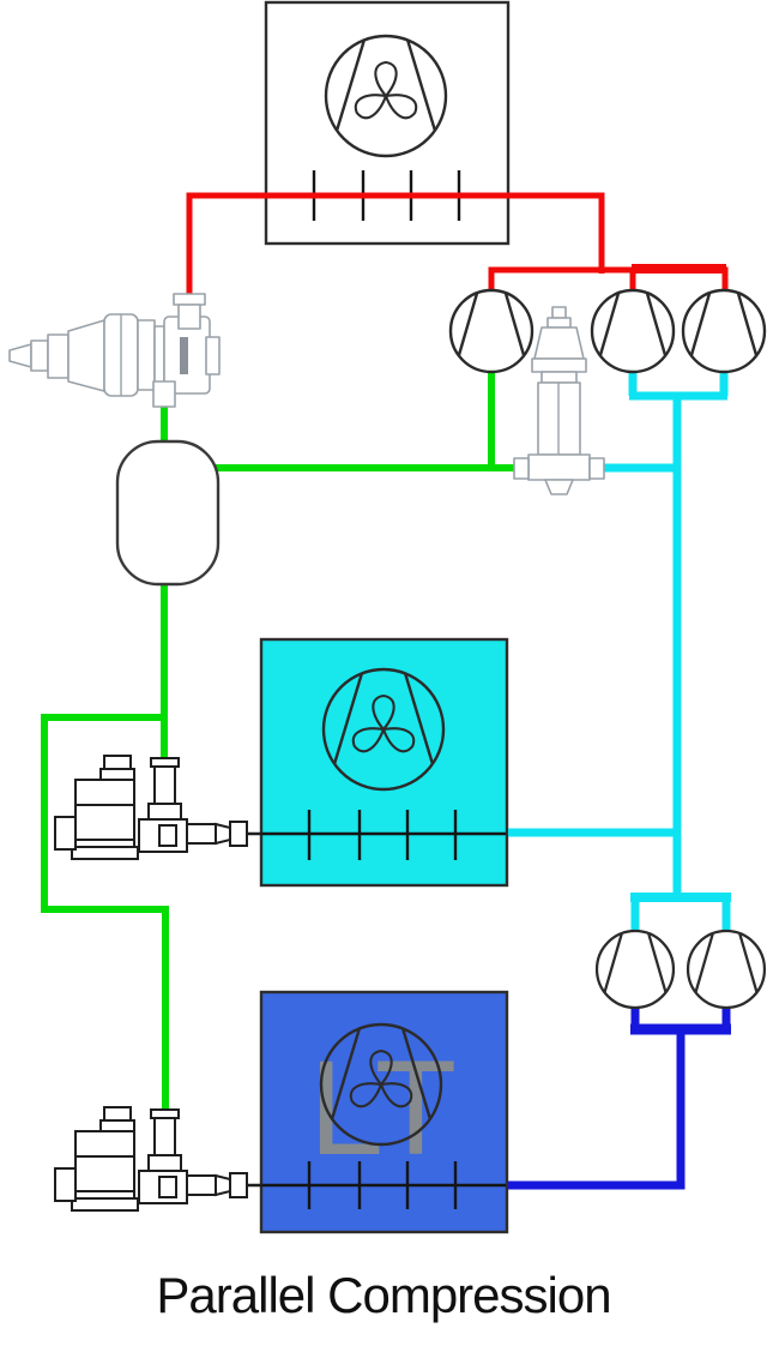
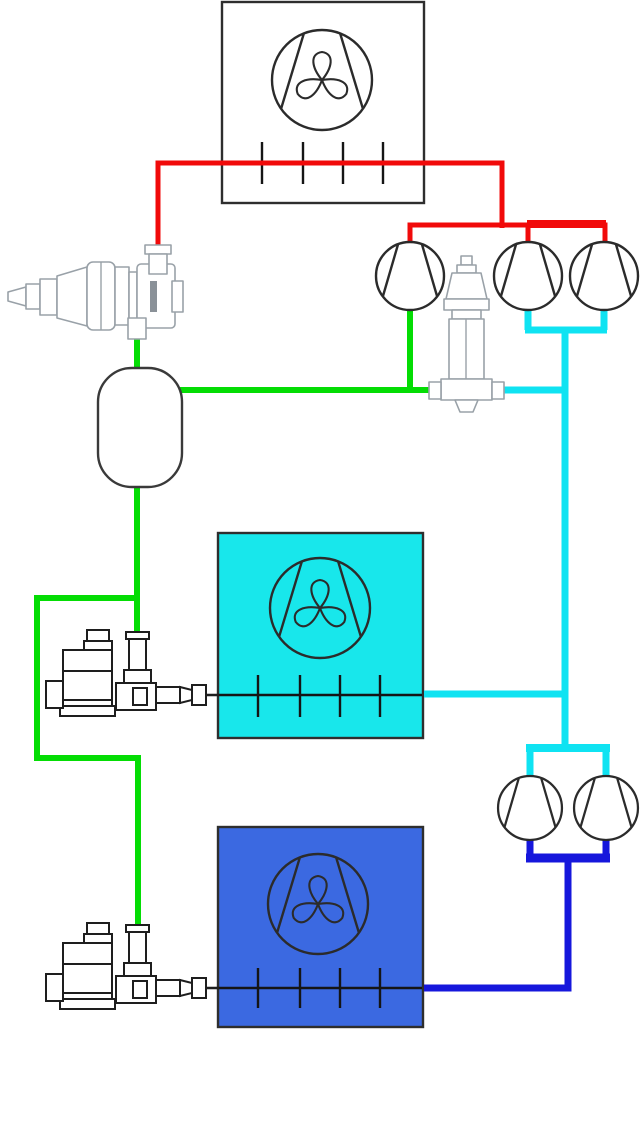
- LT
- Parallel Compression
